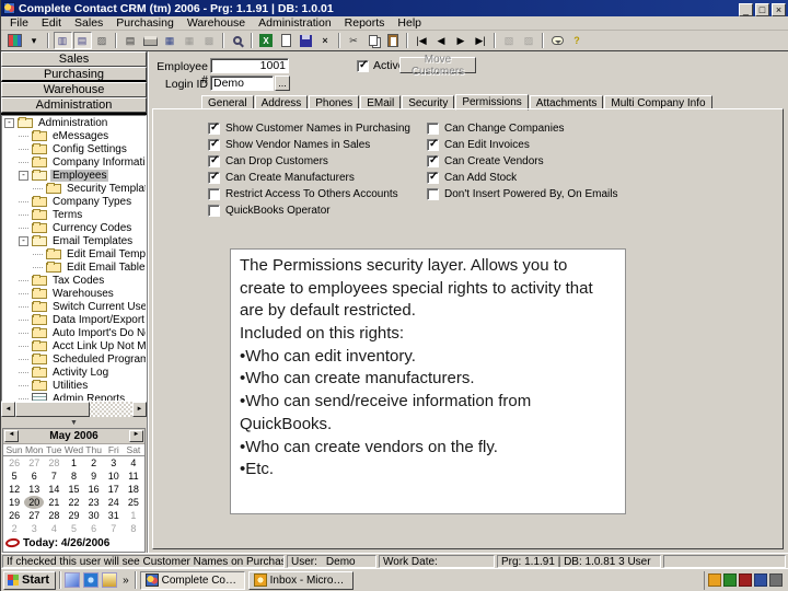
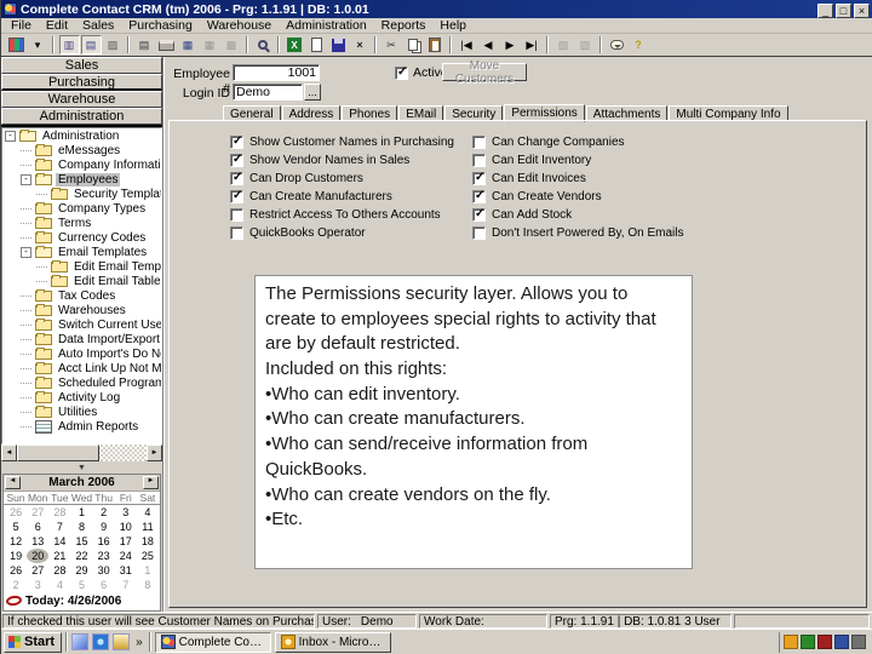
  Complete Contact CRM (tm) 2006 - Prg: 1.1.91 | DB: 1.0.01
  _ □ ×
  File
  Edit
  Sales
  Purchasing
  Warehouse
  Administration
  Reports
  Help
  ▾
  ▥
  ▤
  ▨
  ▤
  ▦
  ▦
  ▩
  X
  ×
  ✂
  |◀
  ◀
  ▶
  ▶|
  ▧
  ▨
  ?
  Sales
  Purchasing
  Warehouse
  Administration
  -
  Administration
  eMessages
- Config Settings
  Company Informati
  -
  Employees
  Security Templa
  Company Types
  Terms
  Currency Codes
  -
  Email Templates
  Edit Email Temp
  Edit Email Table
  Tax Codes
  Warehouses
  Switch Current Use
  Data Import/Export
  Auto Import's Do N
  Acct Link Up Not M
  Scheduled Program
  Activity Log
  Utilities
  Admin Reports
- May 2006
+ March 2006
  Sun
  Mon
  Tue
  Wed
  Thu
  Fri
  Sat
  26
  27
  28
  1
  2
  3
  4
  5
  6
  7
  8
  9
  10
  11
  12
  13
  14
  15
  16
  17
  18
  19
  20
  21
  22
  23
  24
  25
  26
  27
  28
  29
  30
  31
  1
  2
  3
  4
  5
  6
  7
  8
  Today: 4/26/2006
  Employee #
  1001
  Login ID
  Demo
  ...
  Activ
  Move Customers
  General
  Address
  Phones
  EMail
  Security
  Permissions
  Attachments
  Multi Company Info
  Show Customer Names in Purchasing
  Show Vendor Names in Sales
  Can Drop Customers
  Can Create Manufacturers
  Restrict Access To Others Accounts
  QuickBooks Operator
  Can Change Companies
+ Can Edit Inventory
  Can Edit Invoices
  Can Create Vendors
  Can Add Stock
  Don't Insert Powered By, On Emails
  The Permissions security layer. Allows you to create to employees special rights to activity that are by default restricted.
  Included on this rights:
  •Who can edit inventory.
  •Who can create manufacturers.
  •Who can send/receive information from QuickBooks.
  •Who can create vendors on the fly.
  •Etc.
  If checked this user will see Customer Names on Purchas
  User:
  Demo
  Work Date:
  Prg: 1.1.91 | DB: 1.0.81 3 User
  Start
  »
